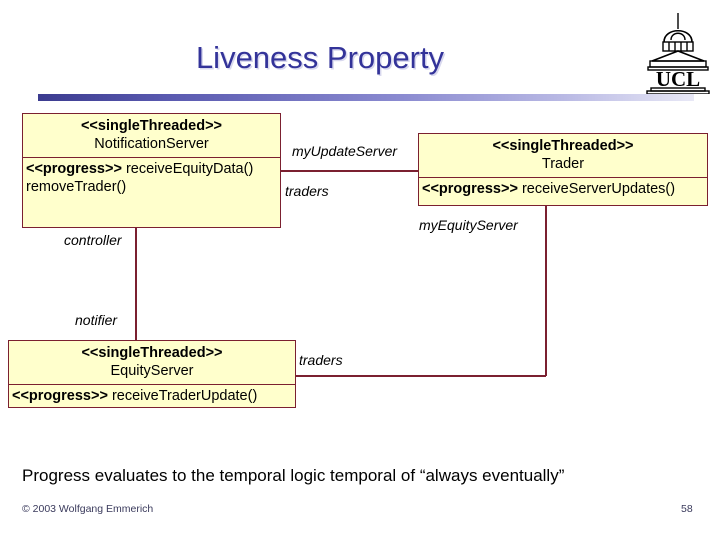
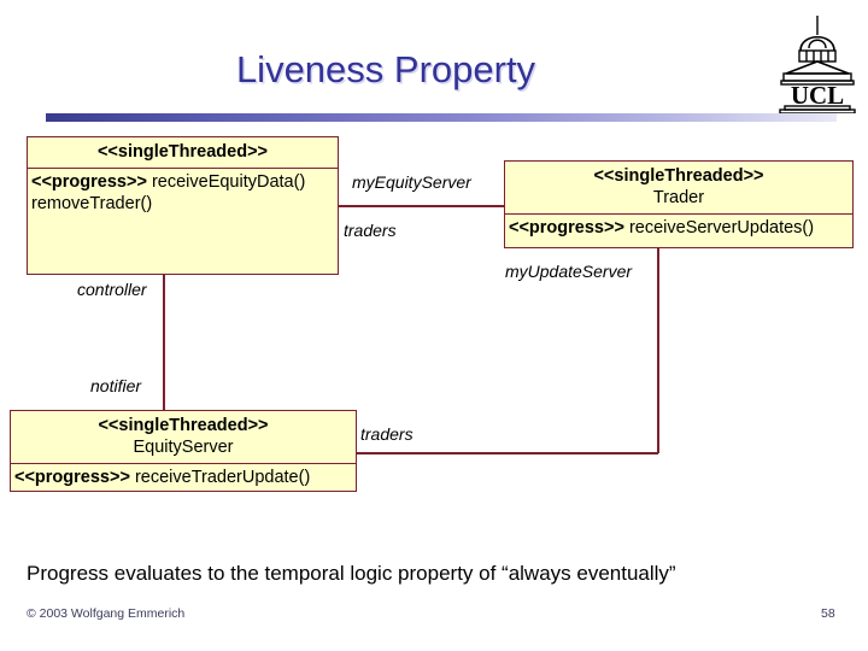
  Liveness Property
  UCL
  <<singleThreaded>>
- NotificationServer
  <<progress>> receiveEquityData()
  removeTrader()
  <<singleThreaded>>
  Trader
  <<progress>> receiveServerUpdates()
  <<singleThreaded>>
  EquityServer
  <<progress>> receiveTraderUpdate()
- myUpdateServer
+ myEquityServer
  traders
- myEquityServer
+ myUpdateServer
  controller
  notifier
  traders
- Progress evaluates to the temporal logic temporal of “always eventually”
+ Progress evaluates to the temporal logic property of “always eventually”
  © 2003 Wolfgang Emmerich
  58
